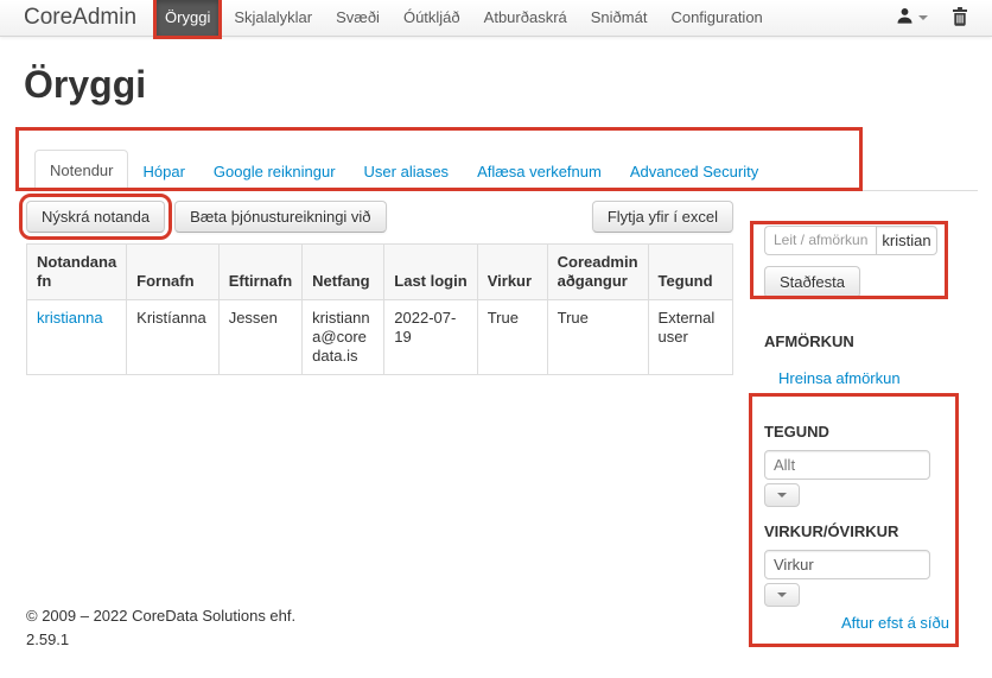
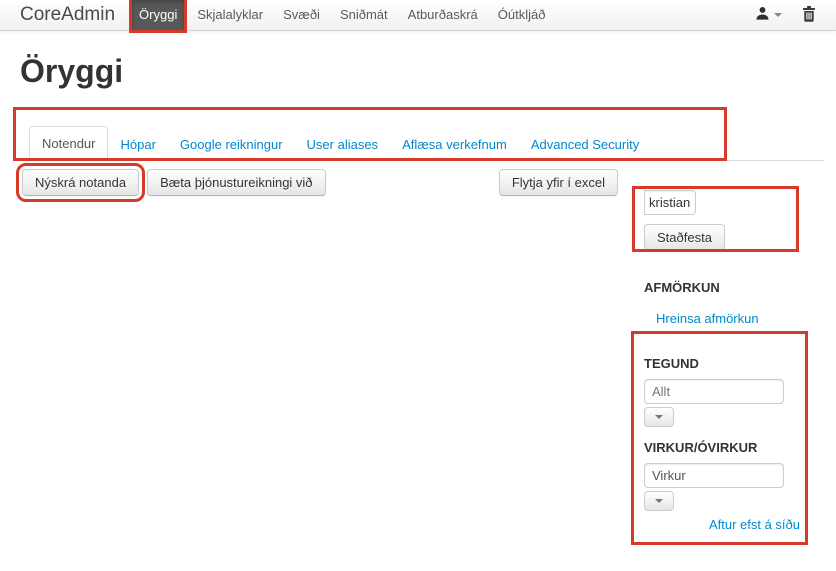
  CoreAdmin
  Öryggi
  Skjalalyklar
  Svæði
- Óútkljáð
+ Sniðmát
  Atburðaskrá
- Sniðmát
+ Óútkljáð
- Configuration
  Öryggi
  Notendur
  Hópar
  Google reikningur
  User aliases
  Aflæsa verkefnum
  Advanced Security
  Nýskrá notanda
  Bæta þjónustureikningi við
  Flytja yfir í excel
- Notandana fn	Fornafn	Eftirnafn	Netfang	Last login	Virkur	Coreadmin aðgangur	Tegund
- kristianna	Kristíanna	Jessen	kristianna@coredata.is	2022-07-19	True	True	External user
- Leit / afmörkun
  kristian
  Staðfesta
  AFMÖRKUN
  Hreinsa afmörkun
  TEGUND
  Allt
  VIRKUR/ÓVIRKUR
  Virkur
  Aftur efst á síðu
- © 2009 – 2022 CoreData Solutions ehf.
- 2.59.1
